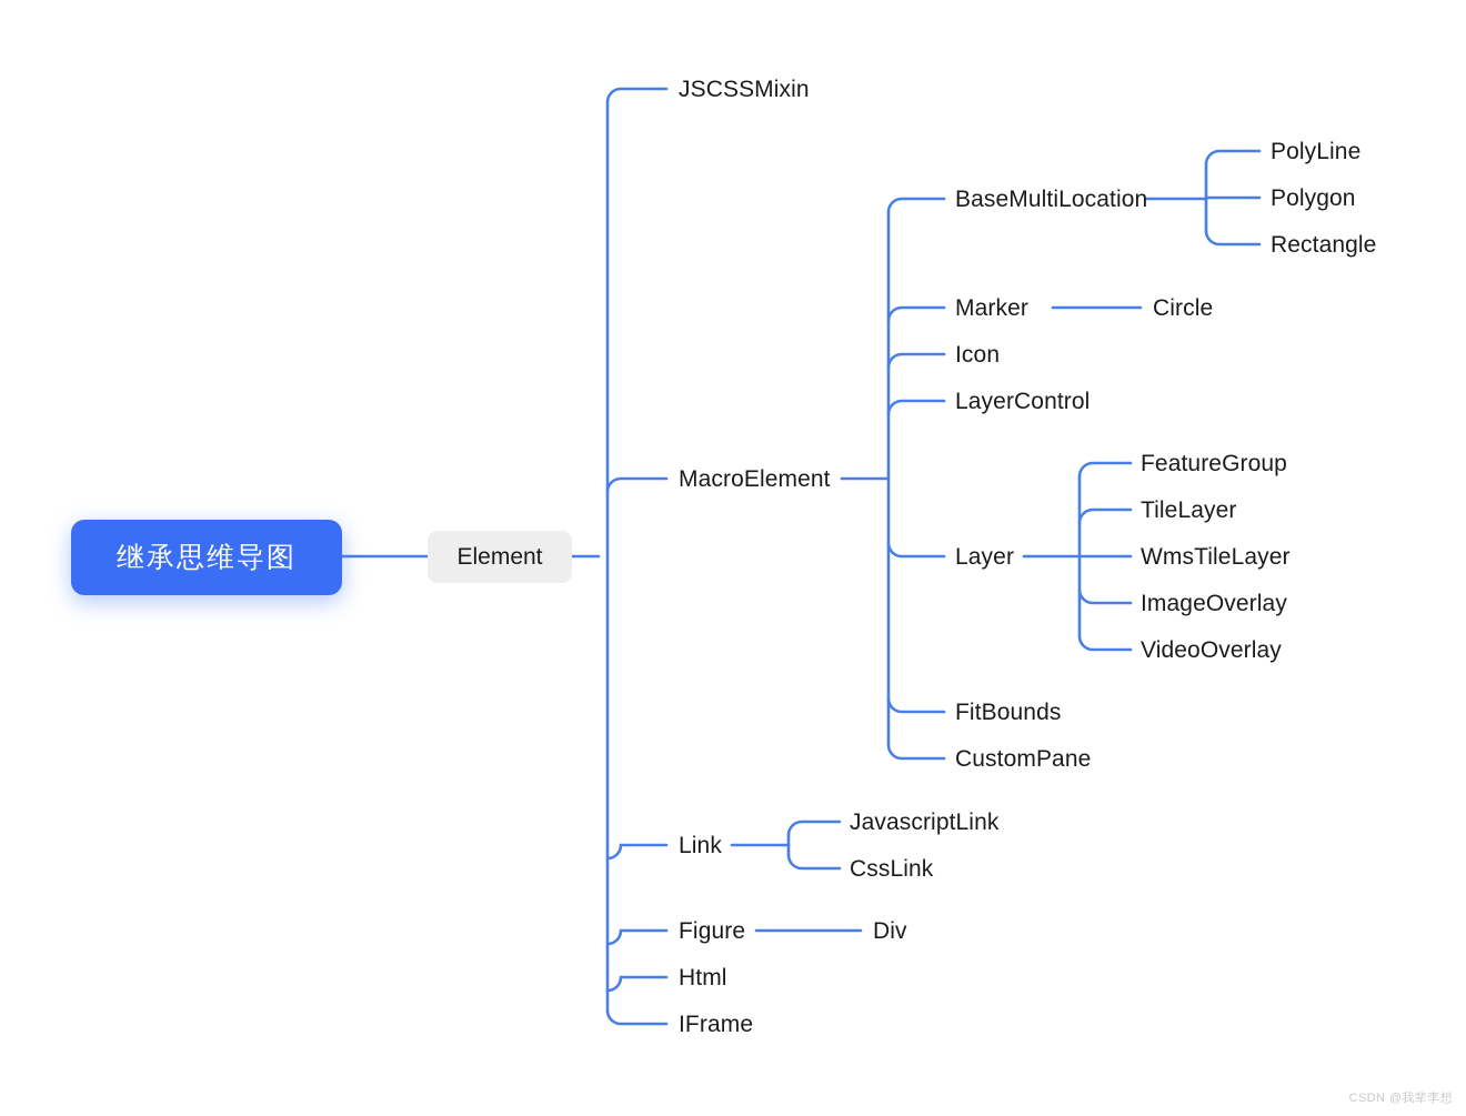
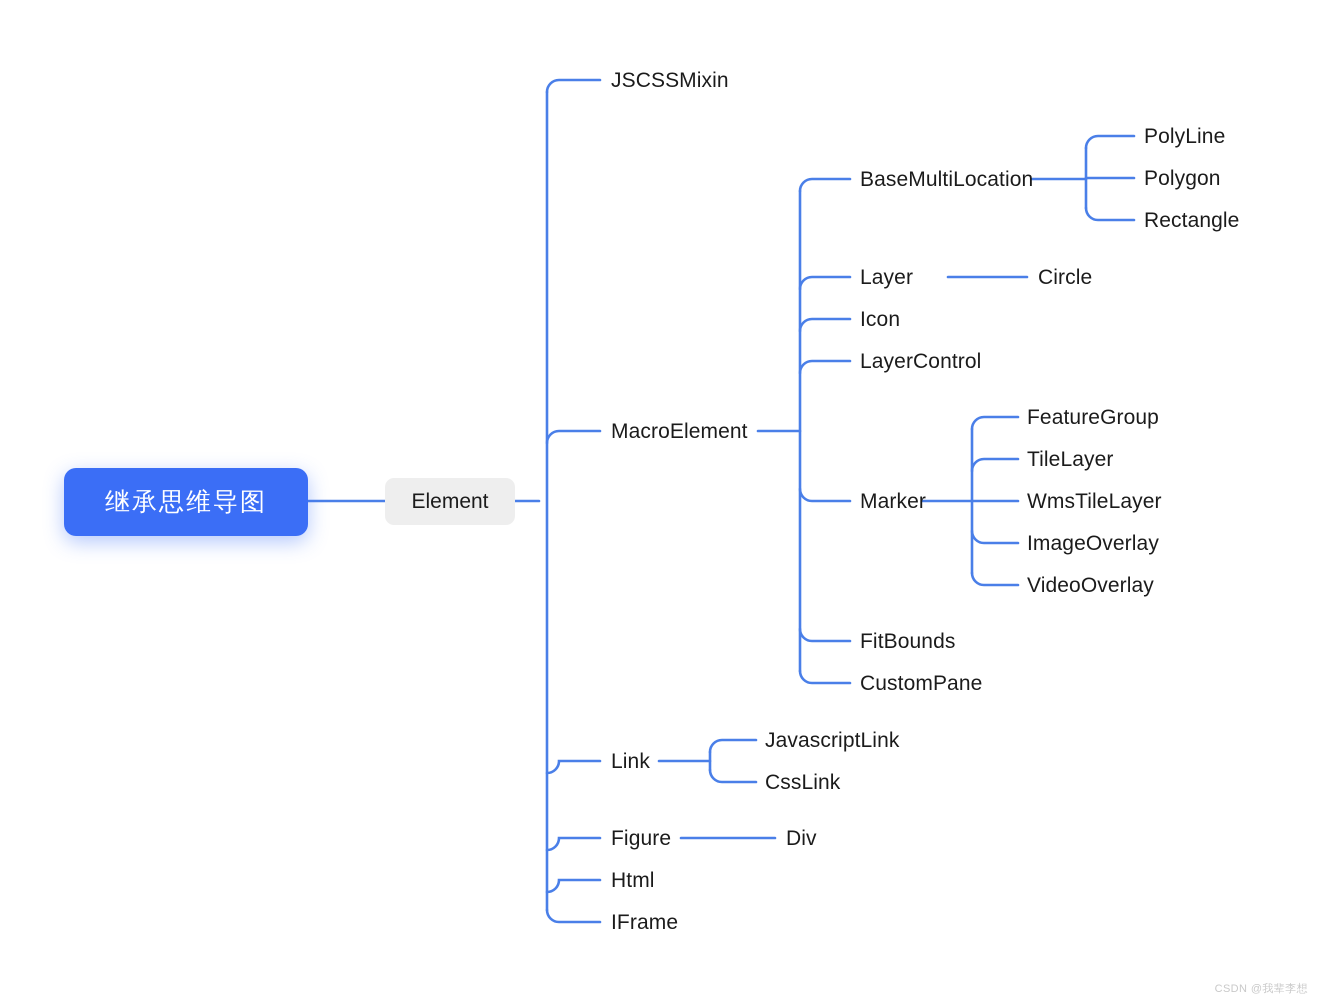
  继承思维导图
  Element
  JSCSSMixin
  MacroElement
  Link
  Figure
  Html
  IFrame
  BaseMultiLocation
- Marker
+ Layer
  Icon
  LayerControl
- Layer
+ Marker
  FitBounds
  CustomPane
  JavascriptLink
  CssLink
  Div
  PolyLine
  Polygon
  Rectangle
  Circle
  FeatureGroup
  TileLayer
  WmsTileLayer
  ImageOverlay
  VideoOverlay
  CSDN @我辈李想
